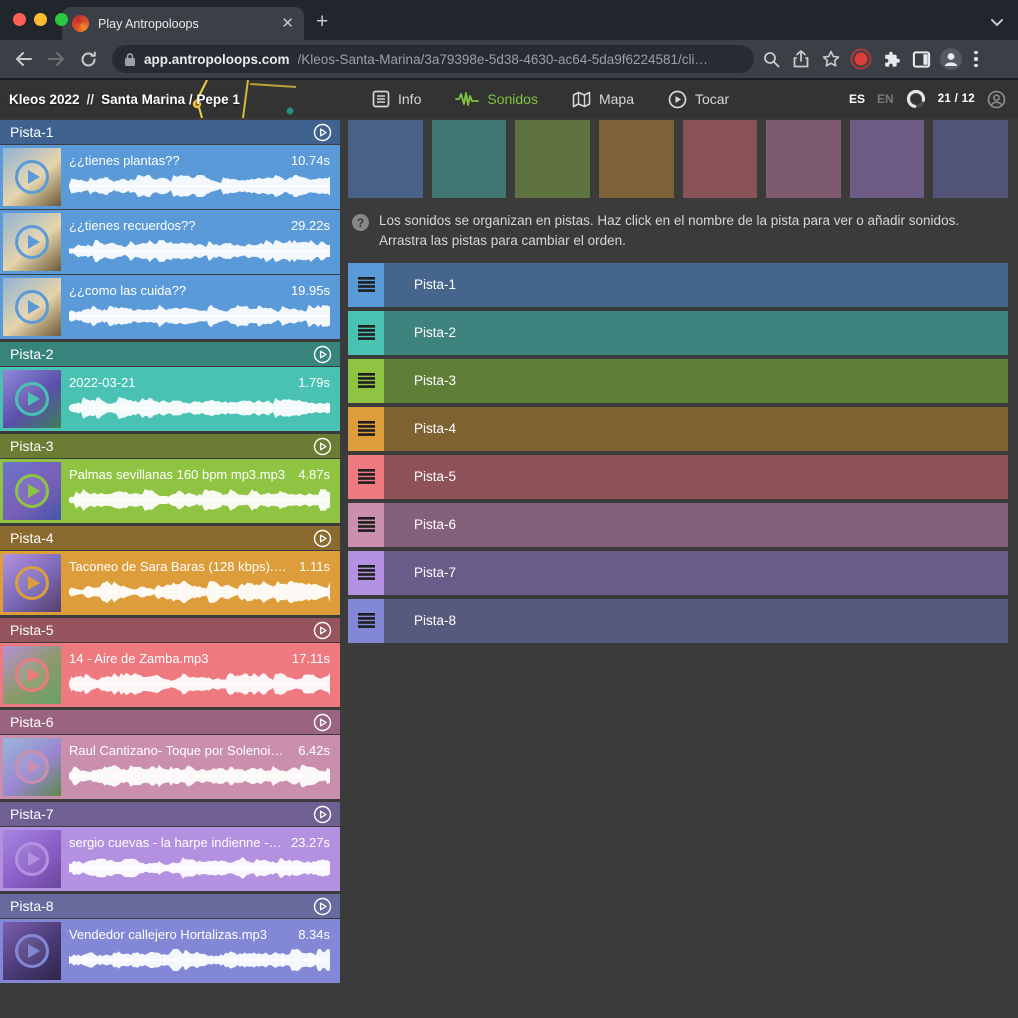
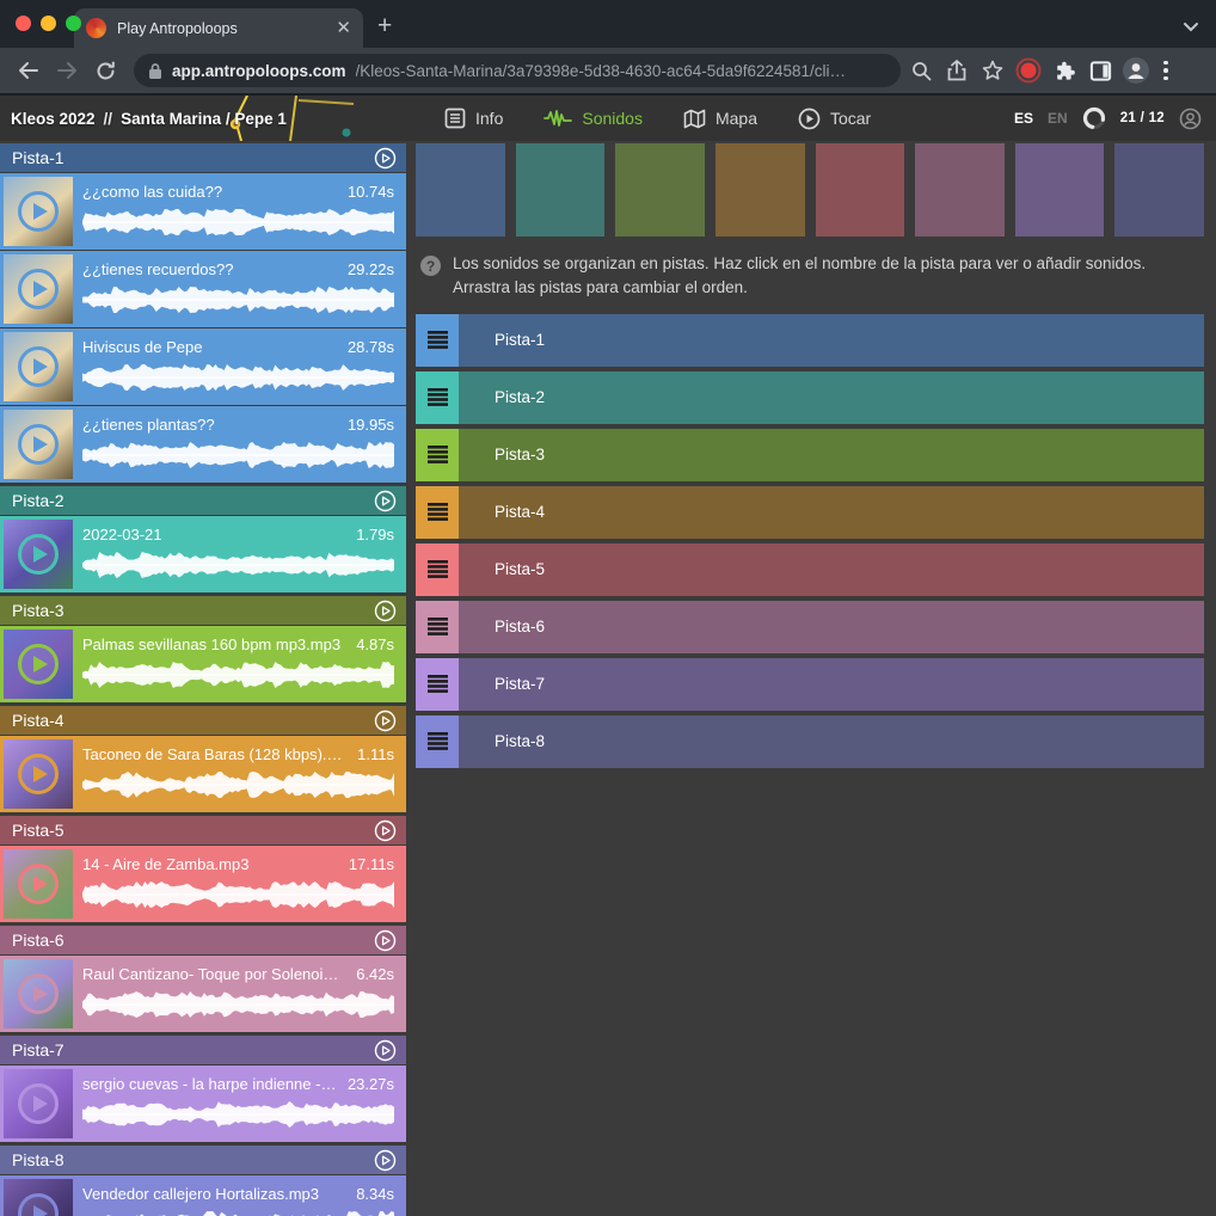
  Play Antropoloops
  ✕
  +
  app.antropoloops.com
  /Kleos-Santa-Marina/3a79398e-5d38-4630-ac64-5da9f6224581/cli…
  Kleos 2022
  //
  Santa Marina / Pepe 1
  Info
  Sonidos
  Mapa
  Tocar
  ES
  EN
  21 / 12
  Pista-1
- ¿¿tienes plantas??
+ ¿¿como las cuida??
  10.74s
  ¿¿tienes recuerdos??
  29.22s
+ Hiviscus de Pepe
+ 28.78s
- ¿¿como las cuida??
+ ¿¿tienes plantas??
  19.95s
  Pista-2
  2022-03-21
  1.79s
  Pista-3
  Palmas sevillanas 160 bpm mp3.mp3
  4.87s
  Pista-4
  Taconeo de Sara Baras (128 kbps).mp
  1.11s
  Pista-5
  14 - Aire de Zamba.mp3
  17.11s
  Pista-6
  Raul Cantizano- Toque por Solenoide.
  6.42s
  Pista-7
  sergio cuevas - la harpe indienne - 03
  23.27s
  Pista-8
  Vendedor callejero Hortalizas.mp3
  8.34s
  ?
  Los sonidos se organizan en pistas. Haz click en el nombre de la pista para ver o añadir sonidos. Arrastra las pistas para cambiar el orden.
  Pista-1
  Pista-2
  Pista-3
  Pista-4
  Pista-5
  Pista-6
  Pista-7
  Pista-8
